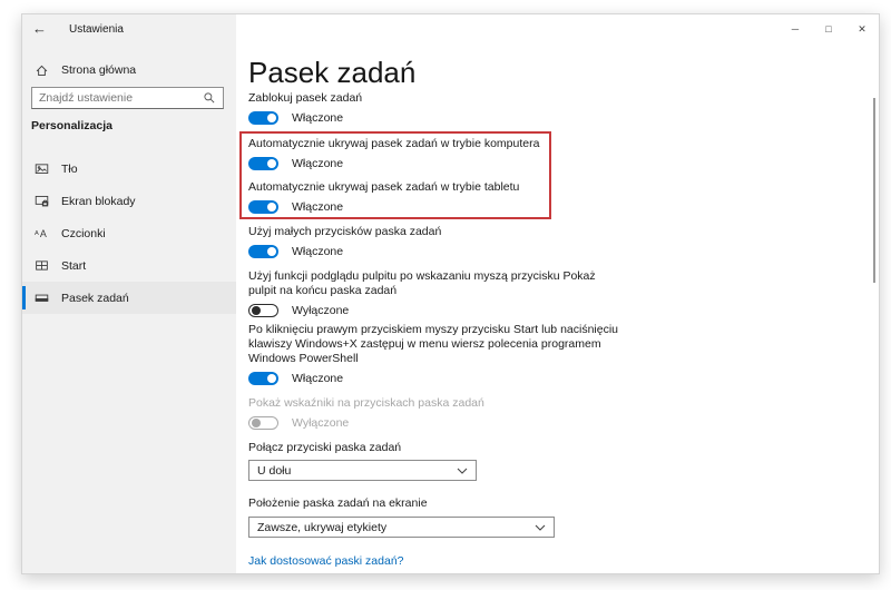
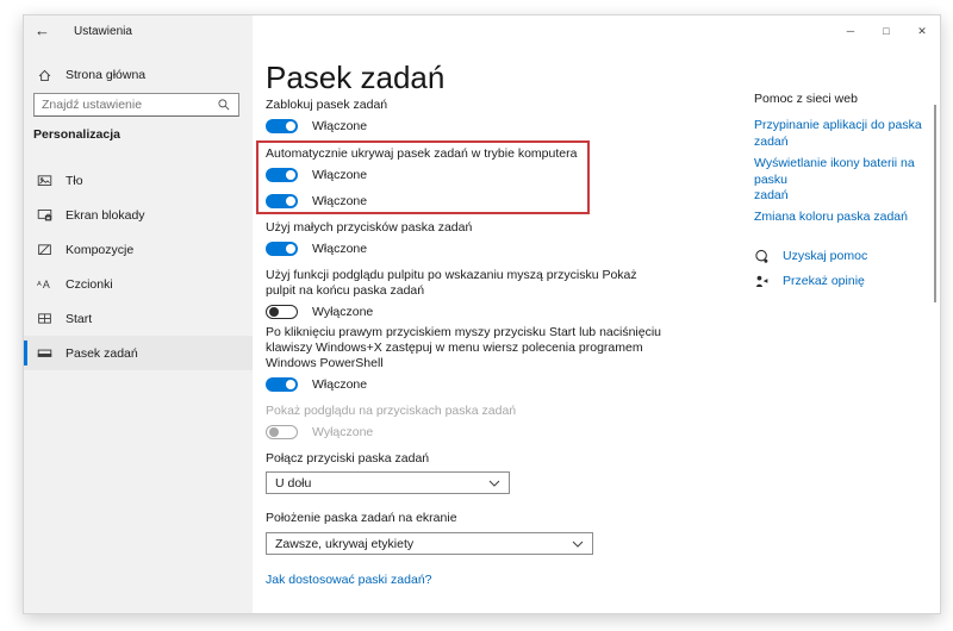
  ←
  Ustawienia
  Strona główna
  Znajdź ustawienie
  Personalizacja
  Tło
  Ekran blokady
+ Kompozycje
  A
  Czcionki
  Start
  Pasek zadań
  ─
  □
  ✕
  Pasek zadań
  Zablokuj pasek zadań
  Włączone
  Automatycznie ukrywaj pasek zadań w trybie komputera
  Włączone
- Automatycznie ukrywaj pasek zadań w trybie tabletu
  Włączone
  Użyj małych przycisków paska zadań
  Włączone
  Użyj funkcji podglądu pulpitu po wskazaniu myszą przycisku Pokaż
  pulpit na końcu paska zadań
  Wyłączone
  Po kliknięciu prawym przyciskiem myszy przycisku Start lub naciśnięciu
  klawiszy Windows+X zastępuj w menu wiersz polecenia programem
  Windows PowerShell
  Włączone
- Pokaż wskaźniki na przyciskach paska zadań
+ Pokaż podglądu na przyciskach paska zadań
  Wyłączone
  Połącz przyciski paska zadań
  U dołu
  Położenie paska zadań na ekranie
  Zawsze, ukrywaj etykiety
  Jak dostosować paski zadań?
+ Pomoc z sieci web
+ Przypinanie aplikacji do paska zadań
+ Wyświetlanie ikony baterii na pasku
+ zadań
+ Zmiana koloru paska zadań
+ Uzyskaj pomoc
+ Przekaż opinię
